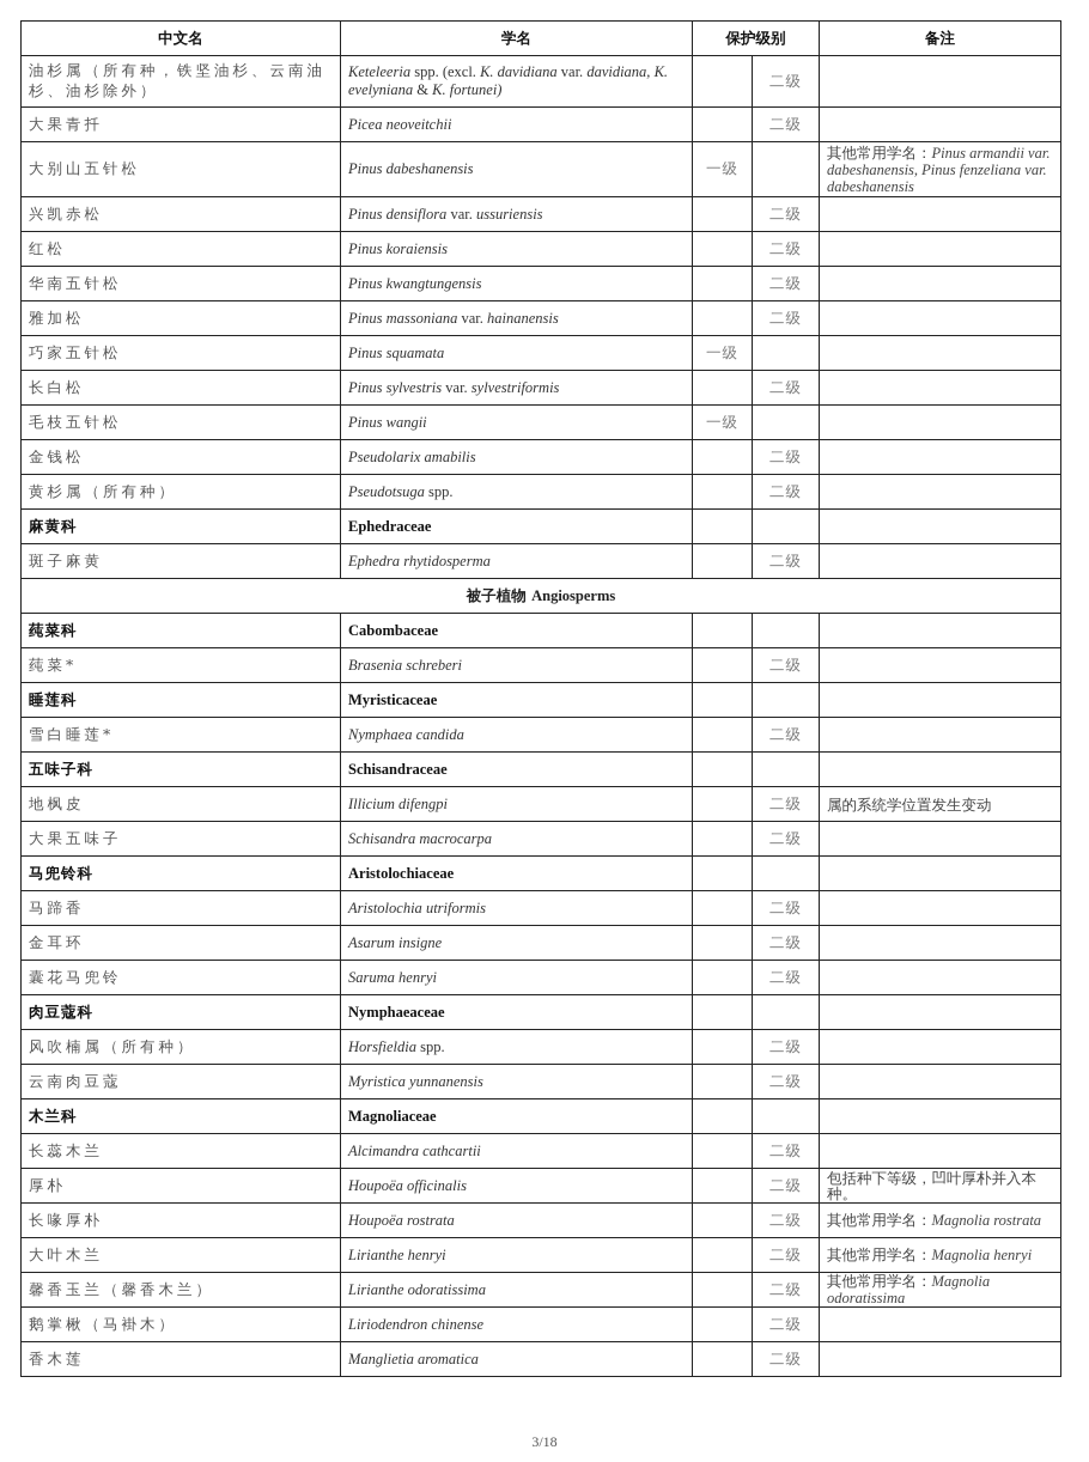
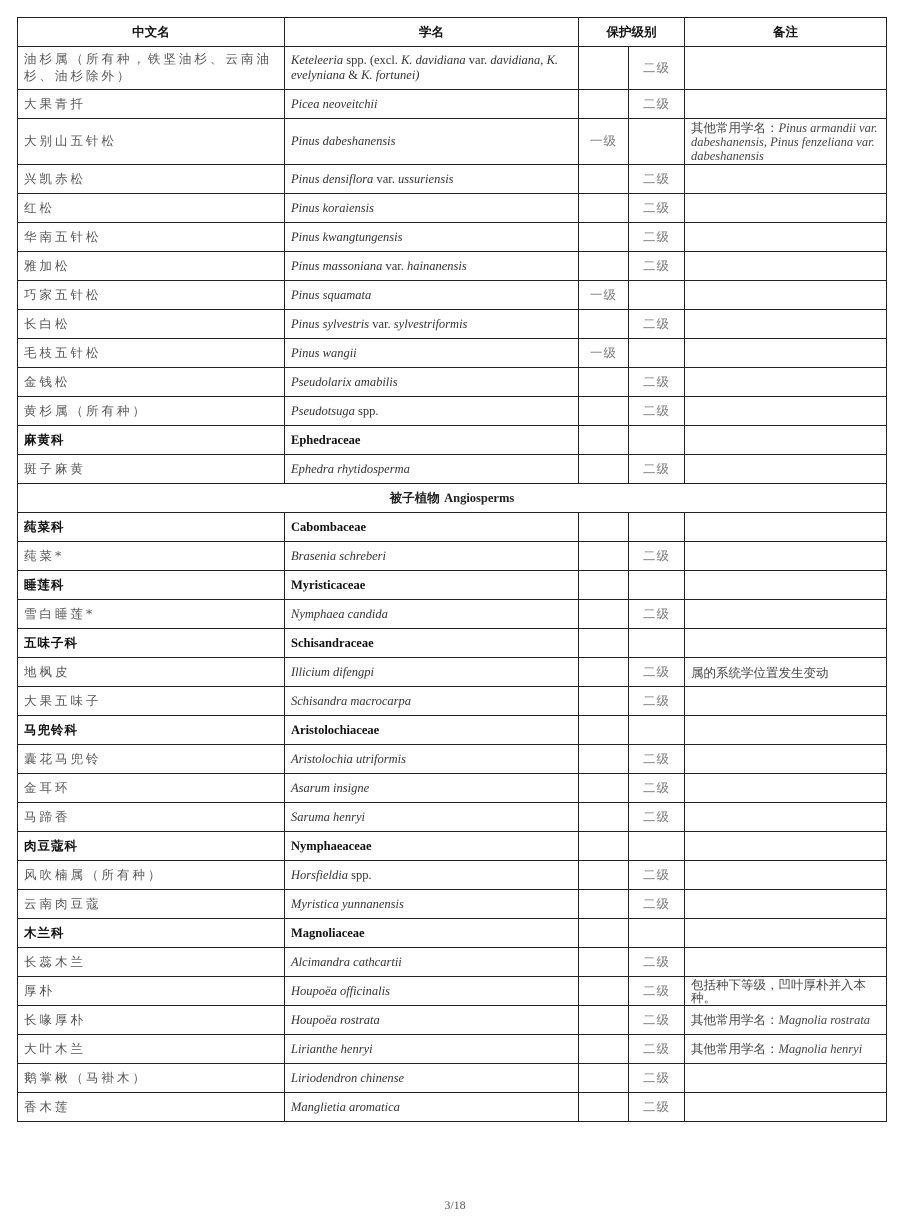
  中文名	学名	保护级别	备注
  油杉属（所有种，铁坚油杉、云南油杉、油杉除外）	Keteleeria spp. (excl. K. davidiana var. davidiana, K. evelyniana & K. fortunei)		二级
  大果青扦	Picea neoveitchii		二级
  大别山五针松	Pinus dabeshanensis	一级		其他常用学名：Pinus armandii var. dabeshanensis, Pinus fenzeliana var. dabeshanensis
  兴凯赤松	Pinus densiflora var. ussuriensis		二级
  红松	Pinus koraiensis		二级
  华南五针松	Pinus kwangtungensis		二级
  雅加松	Pinus massoniana var. hainanensis		二级
  巧家五针松	Pinus squamata	一级
  长白松	Pinus sylvestris var. sylvestriformis		二级
  毛枝五针松	Pinus wangii	一级
  金钱松	Pseudolarix amabilis		二级
  黄杉属（所有种）	Pseudotsuga spp.		二级
  麻黄科	Ephedraceae
  斑子麻黄	Ephedra rhytidosperma		二级
  被子植物 Angiosperms
  莼菜科	Cabombaceae
  莼菜*	Brasenia schreberi		二级
  睡莲科	Myristicaceae
  雪白睡莲*	Nymphaea candida		二级
  五味子科	Schisandraceae
  地枫皮	Illicium difengpi		二级	属的系统学位置发生变动
  大果五味子	Schisandra macrocarpa		二级
  马兜铃科	Aristolochiaceae
- 马蹄香	Aristolochia utriformis		二级
+ 囊花马兜铃	Aristolochia utriformis		二级
  金耳环	Asarum insigne		二级
- 囊花马兜铃	Saruma henryi		二级
+ 马蹄香	Saruma henryi		二级
  肉豆蔻科	Nymphaeaceae
  风吹楠属（所有种）	Horsfieldia spp.		二级
  云南肉豆蔻	Myristica yunnanensis		二级
  木兰科	Magnoliaceae
  长蕊木兰	Alcimandra cathcartii		二级
  厚朴	Houpoëa officinalis		二级	包括种下等级，凹叶厚朴并入本种。
  长喙厚朴	Houpoëa rostrata		二级	其他常用学名：Magnolia rostrata
  大叶木兰	Lirianthe henryi		二级	其他常用学名：Magnolia henryi
- 馨香玉兰（馨香木兰）	Lirianthe odoratissima		二级	其他常用学名：Magnolia odoratissima
  鹅掌楸（马褂木）	Liriodendron chinense		二级
  香木莲	Manglietia aromatica		二级
  3/18
